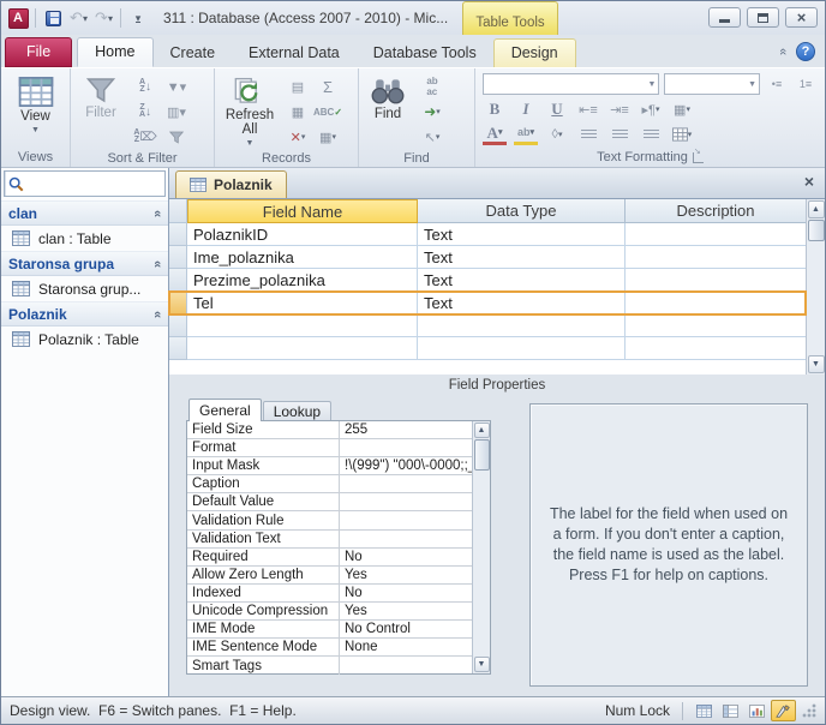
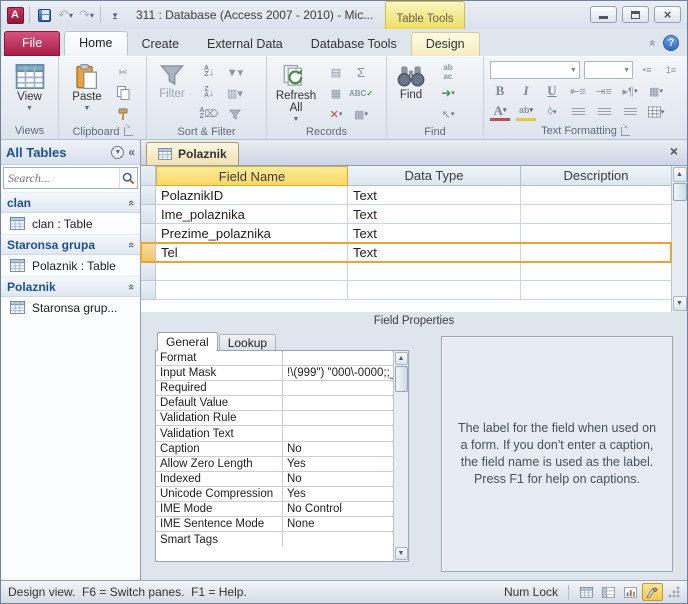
  A
  ↶
  ▾
  ↷
  ▾
  ▾
  311 : Database (Access 2007 - 2010) - Mic...
  Table Tools
  ×
  File
  Home
  Create
  External Data
  Database Tools
  Design
  ?
  View
  Views
+ Paste
+ ✂
+ Clipboard
  Filter
  ↓
  ↓
  ⌦
  ▼▾
  ▥▾
  Sort & Filter
  Refresh All
  ▤
  ▦
  ✕
  Σ
  ABC
  ✓
  ▦
  Records
  Find
  ab
  ac
  ➜
  ↖
  Find
  •≡
  1≡
  B
  I
  U
  ⇤≡
  ⇥≡
  ▸¶
  ▦
  A
  ▾
  ab
  ◊
  Text Formatting
+ All Tables
+ «
+ Search...
  clan
  clan : Table
  Staronsa grupa
- Staronsa grup...
+ Polaznik : Table
  Polaznik
- Polaznik : Table
+ Staronsa grup...
  Polaznik
  ×
  Field Name
  Data Type
  Description
  PolaznikID
  Text
  Ime_polaznika
  Text
  Prezime_polaznika
  Text
  Tel
  Text
  Field Properties
  General
  Lookup
- Field Size
- 255
  Format
  Input Mask
  !\(999") "000\-0000;;
- Caption
+ Required
  Default Value
  Validation Rule
  Validation Text
- Required
+ Caption
  No
  Allow Zero Length
  Yes
  Indexed
  No
  Unicode Compression
  Yes
  IME Mode
  No Control
  IME Sentence Mode
  None
  Smart Tags
  The label for the field when used on a form. If you don't enter a caption, the field name is used as the label. Press F1 for help on captions.
  Design view. F6 = Switch panes. F1 = Help.
  Num Lock
